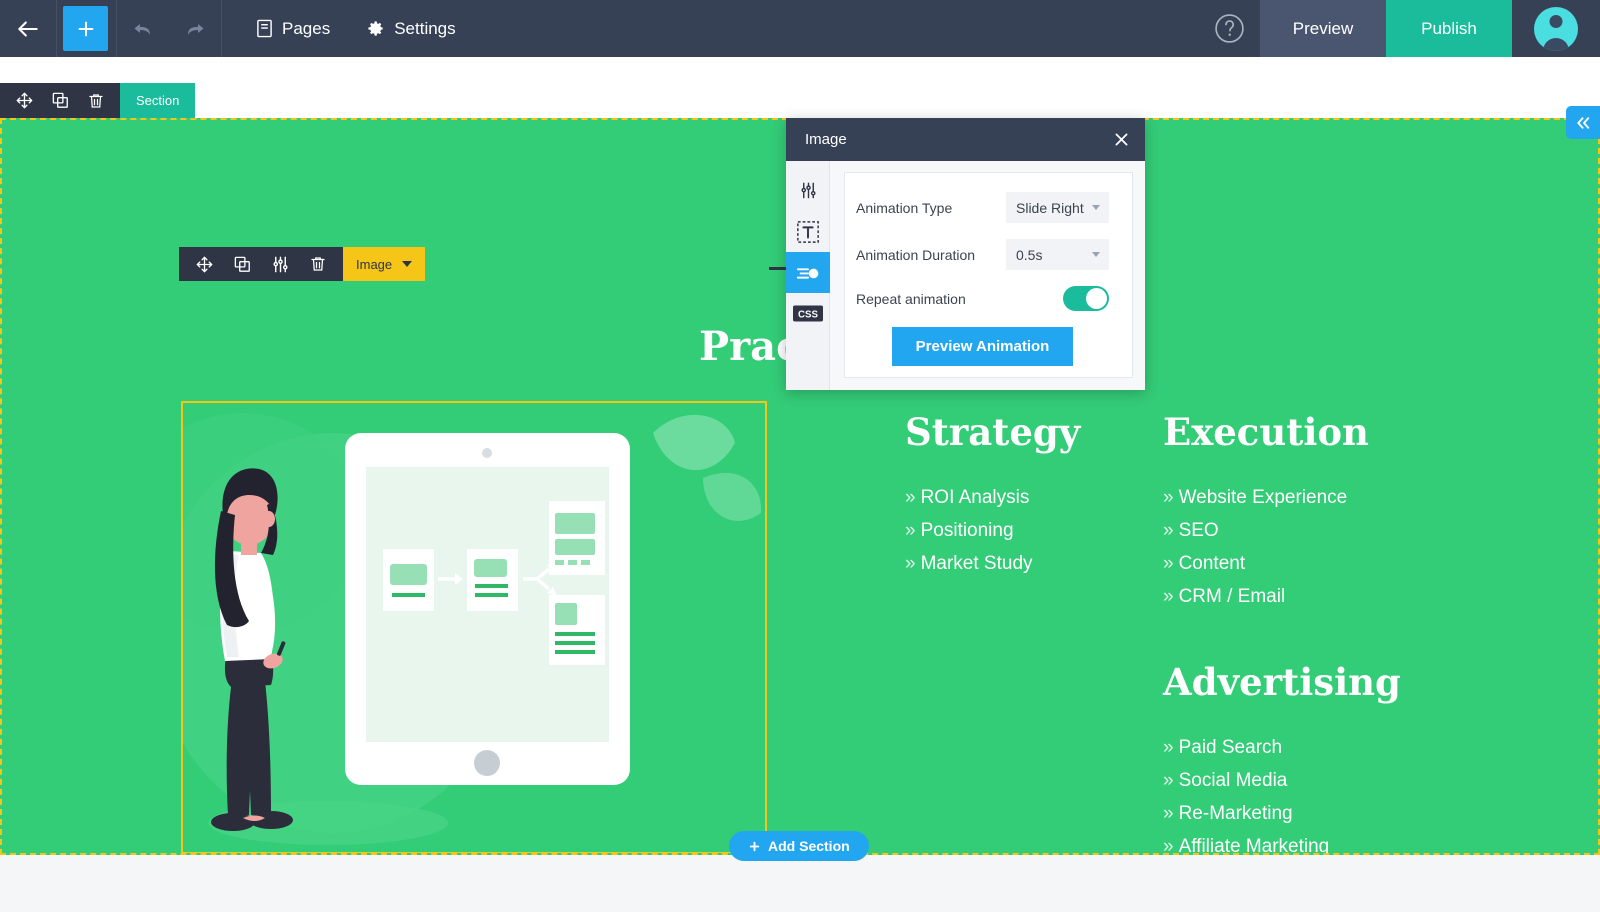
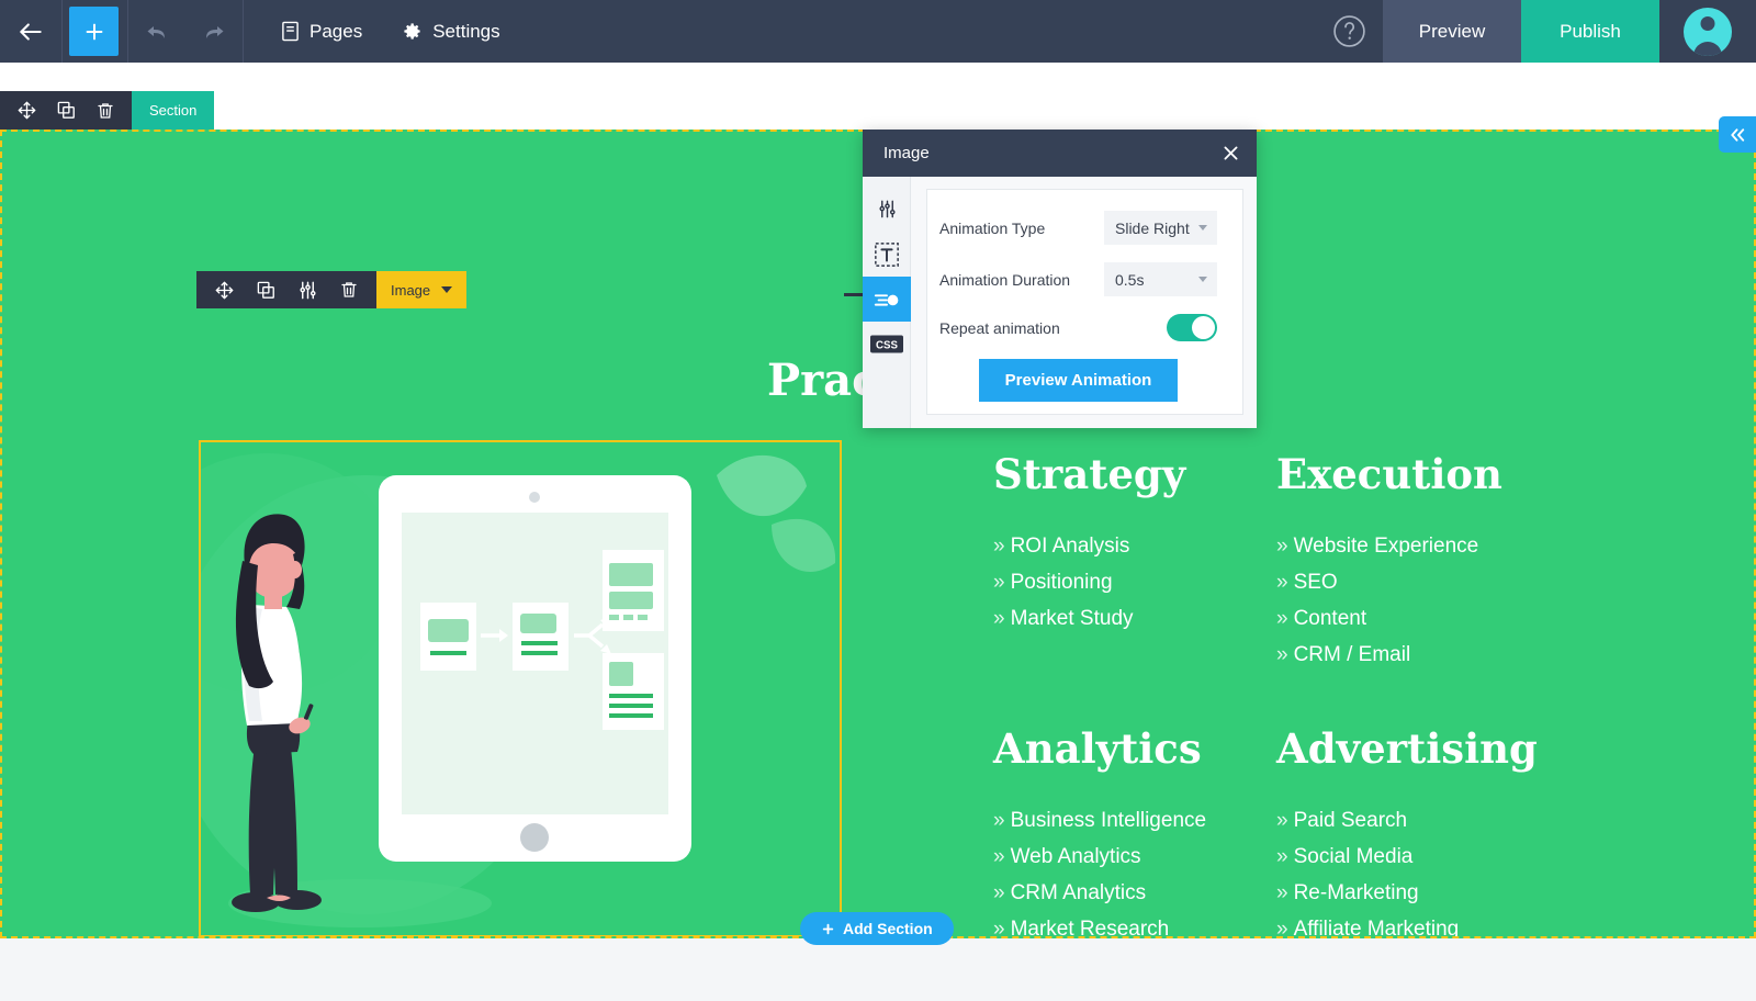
  Pages
  Settings
  Preview
  Publish
  Section
  Pra
  Strategy
  » ROI Analysis
  » Positioning
  » Market Study
  Execution
  » Website Experience
  » SEO
  » Content
  » CRM / Email
+ Analytics
+ » Business Intelligence
+ » Web Analytics
+ » CRM Analytics
+ » Market Research
  Advertising
  » Paid Search
  » Social Media
  » Re-Marketing
  » Affiliate Marketing
  Image
  Add Section
  Image
  CSS
  Animation Type
  Slide Right
  Animation Duration
  0.5s
  Repeat animation
  Preview Animation
